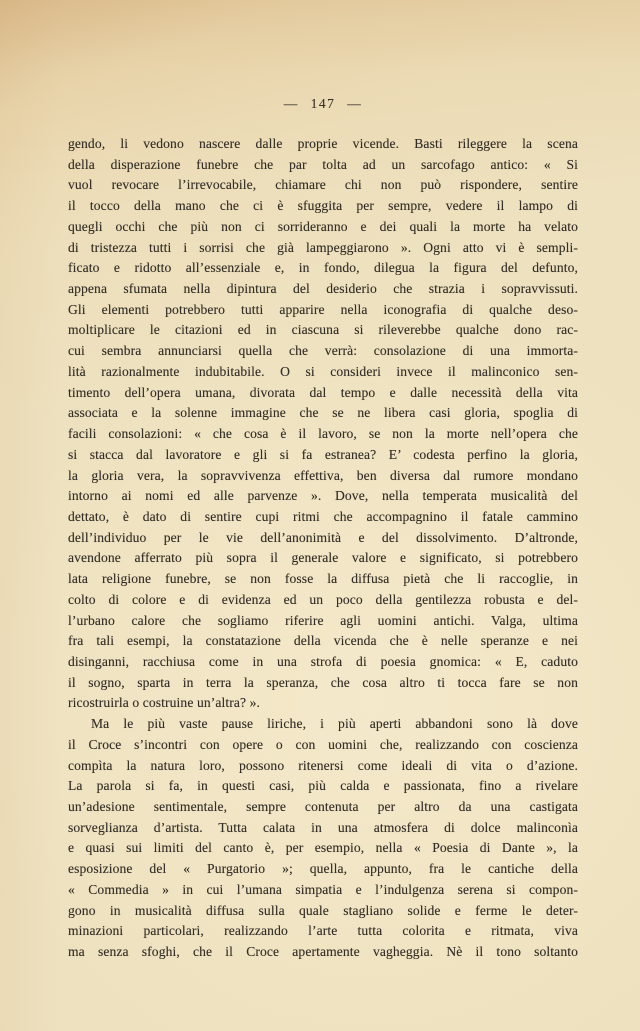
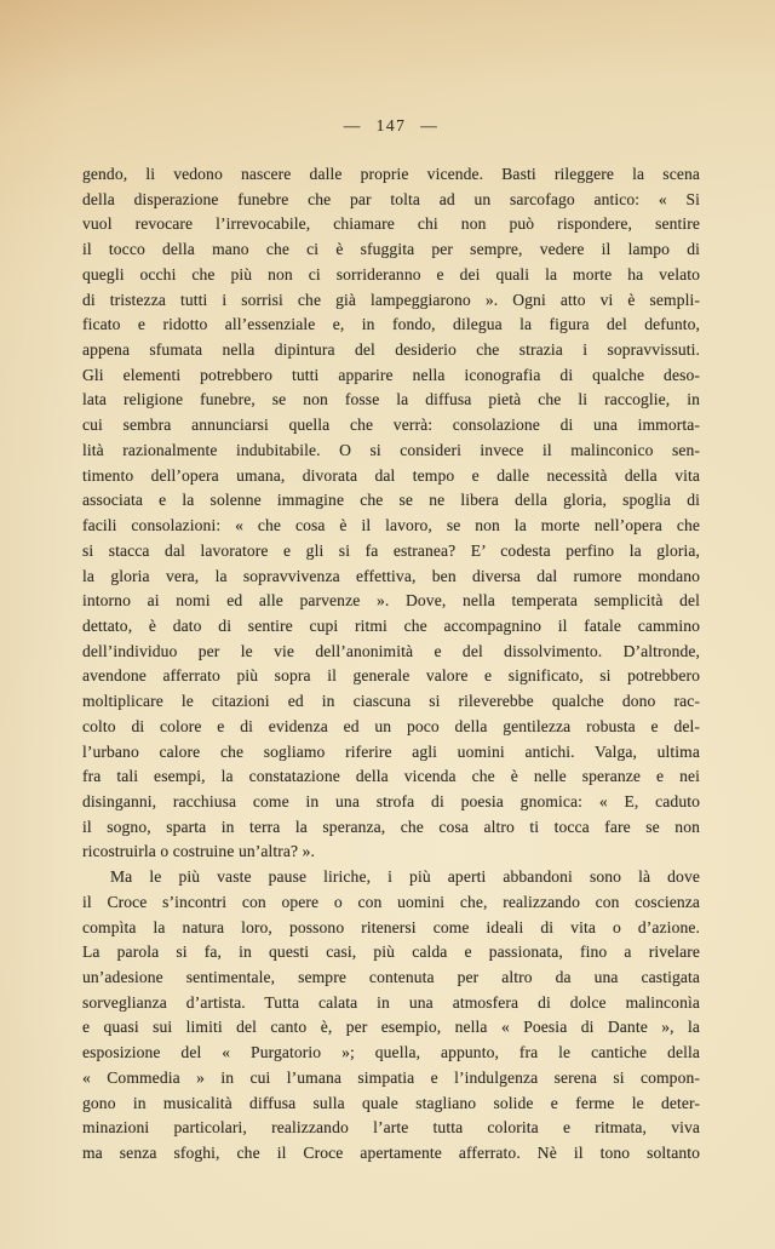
  — 147 —
  gendo, li vedono nascere dalle proprie vicende. Basti rileggere la scena
  della disperazione funebre che par tolta ad un sarcofago antico: « Si
  vuol revocare l’irrevocabile, chiamare chi non può rispondere, sentire
  il tocco della mano che ci è sfuggita per sempre, vedere il lampo di
  quegli occhi che più non ci sorrideranno e dei quali la morte ha velato
  di tristezza tutti i sorrisi che già lampeggiarono ». Ogni atto vi è sempli-
  ficato e ridotto all’essenziale e, in fondo, dilegua la figura del defunto,
  appena sfumata nella dipintura del desiderio che strazia i sopravvissuti.
  Gli elementi potrebbero tutti apparire nella iconografia di qualche deso-
- moltiplicare le citazioni ed in ciascuna si rileverebbe qualche dono rac-
+ lata religione funebre, se non fosse la diffusa pietà che li raccoglie, in
  cui sembra annunciarsi quella che verrà: consolazione di una immorta-
  lità razionalmente indubitabile. O si consideri invece il malinconico sen-
  timento dell’opera umana, divorata dal tempo e dalle necessità della vita
- associata e la solenne immagine che se ne libera casi gloria, spoglia di
+ associata e la solenne immagine che se ne libera della gloria, spoglia di
  facili consolazioni: « che cosa è il lavoro, se non la morte nell’opera che
  si stacca dal lavoratore e gli si fa estranea? E’ codesta perfino la gloria,
  la gloria vera, la sopravvivenza effettiva, ben diversa dal rumore mondano
- intorno ai nomi ed alle parvenze ». Dove, nella temperata musicalità del
+ intorno ai nomi ed alle parvenze ». Dove, nella temperata semplicità del
  dettato, è dato di sentire cupi ritmi che accompagnino il fatale cammino
  dell’individuo per le vie dell’anonimità e del dissolvimento. D’altronde,
  avendone afferrato più sopra il generale valore e significato, si potrebbero
- lata religione funebre, se non fosse la diffusa pietà che li raccoglie, in
+ moltiplicare le citazioni ed in ciascuna si rileverebbe qualche dono rac-
  colto di colore e di evidenza ed un poco della gentilezza robusta e del-
  l’urbano calore che sogliamo riferire agli uomini antichi. Valga, ultima
  fra tali esempi, la constatazione della vicenda che è nelle speranze e nei
  disinganni, racchiusa come in una strofa di poesia gnomica: « E, caduto
  il sogno, sparta in terra la speranza, che cosa altro ti tocca fare se non
  ricostruirla o costruine un’altra? ».
  Ma le più vaste pause liriche, i più aperti abbandoni sono là dove
  il Croce s’incontri con opere o con uomini che, realizzando con coscienza
  compìta la natura loro, possono ritenersi come ideali di vita o d’azione.
  La parola si fa, in questi casi, più calda e passionata, fino a rivelare
  un’adesione sentimentale, sempre contenuta per altro da una castigata
  sorveglianza d’artista. Tutta calata in una atmosfera di dolce malinconìa
  e quasi sui limiti del canto è, per esempio, nella « Poesia di Dante », la
  esposizione del « Purgatorio »; quella, appunto, fra le cantiche della
  « Commedia » in cui l’umana simpatia e l’indulgenza serena si compon-
  gono in musicalità diffusa sulla quale stagliano solide e ferme le deter-
  minazioni particolari, realizzando l’arte tutta colorita e ritmata, viva
- ma senza sfoghi, che il Croce apertamente vagheggia. Nè il tono soltanto
+ ma senza sfoghi, che il Croce apertamente afferrato. Nè il tono soltanto
